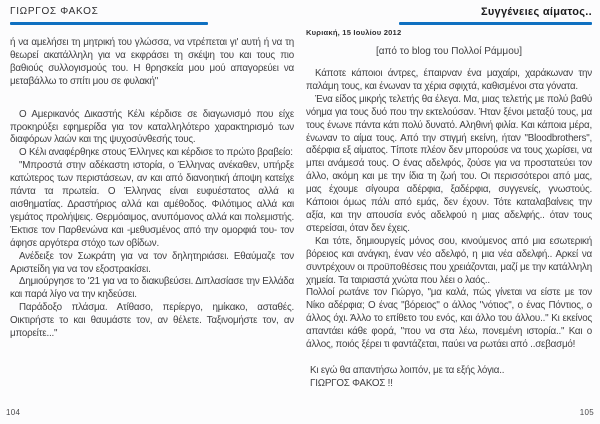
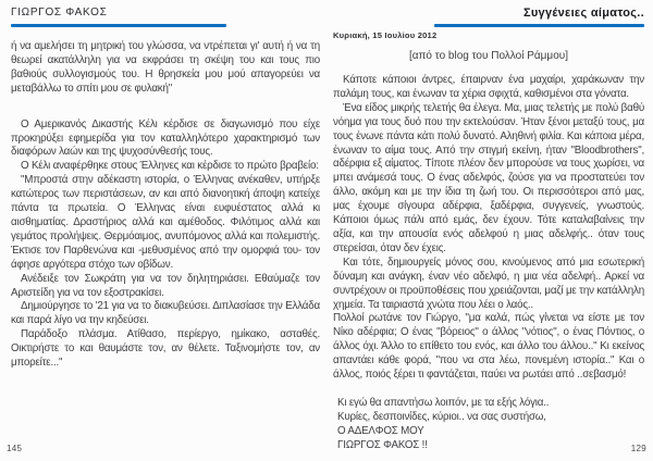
  ΓΙΩΡΓΟΣ ΦΑΚΟΣ
  ή να αμελήσει τη μητρική του γλώσσα, να ντρέπεται γι' αυτή ή να τη θεωρεί ακατάλληλη για να εκφράσει τη σκέψη του και τους πιο βαθιούς συλλογισμούς του. Η θρησκεία μου μού απαγορεύει να μεταβάλλω το σπίτι μου σε φυλακή"
  Ο Αμερικανός Δικαστής Κέλι κέρδισε σε διαγωνισμό που είχε προκηρύξει εφημερίδα για τον καταλληλότερο χαρακτηρισμό των διαφόρων λαών και της ψυχοσύνθεσής τους.
  Ο Κέλι αναφέρθηκε στους Έλληνες και κέρδισε το πρώτο βραβείο:
  "Μπροστά στην αδέκαστη ιστορία, ο Έλληνας ανέκαθεν, υπήρξε κατώτερος των περιστάσεων, αν και από διανοητική άποψη κατείχε πάντα τα πρωτεία. Ο Έλληνας είναι ευφυέστατος αλλά κι αισθηματίας. Δραστήριος αλλά και αμέθοδος. Φιλότιμος αλλά και γεμάτος προλήψεις. Θερμόαιμος, ανυπόμονος αλλά και πολεμιστής. Έκτισε τον Παρθενώνα και -μεθυσμένος από την ομορφιά του- τον άφησε αργότερα στόχο των οβίδων.
  Ανέδειξε τον Σωκράτη για να τον δηλητηριάσει. Εθαύμαζε τον Αριστείδη για να τον εξοστρακίσει.
  Δημιούργησε το '21 για να το διακυβεύσει. Διπλασίασε την Ελλάδα και παρά λίγο να την κηδεύσει.
  Παράδοξο πλάσμα. Ατίθασο, περίεργο, ημίκακο, ασταθές. Οικτιρήστε το και θαυμάστε τον, αν θέλετε. Ταξινομήστε τον, αν μπορείτε..."
  Συγγένειες αίματος..
  Κυριακή, 15 Ιουλίου 2012
  [από το blog του Πολλοί Ράμμου]
  Κάποτε κάποιοι άντρες, έπαιρναν ένα μαχαίρι, χαράκωναν την παλάμη τους, και ένωναν τα χέρια σφιχτά, καθισμένοι στα γόνατα.
  Ένα είδος μικρής τελετής θα έλεγα. Μα, μιας τελετής με πολύ βαθύ νόημα για τους δυό που την εκτελούσαν. Ήταν ξένοι μεταξύ τους, μα τους ένωνε πάντα κάτι πολύ δυνατό. Αληθινή φιλία. Και κάποια μέρα, ένωναν το αίμα τους. Από την στιγμή εκείνη, ήταν "Bloodbrothers", αδέρφια εξ αίματος. Τίποτε πλέον δεν μπορούσε να τους χωρίσει, να μπει ανάμεσά τους. Ο ένας αδελφός, ζούσε για να προστατεύει τον άλλο, ακόμη και με την ίδια τη ζωή του. Οι περισσότεροι από μας, μας έχουμε σίγουρα αδέρφια, ξαδέρφια, συγγενείς, γνωστούς. Κάποιοι όμως πάλι από εμάς, δεν έχουν. Τότε καταλαβαίνεις την αξία, και την απουσία ενός αδελφού η μιας αδελφής.. όταν τους στερείσαι, όταν δεν έχεις.
- Και τότε, δημιουργείς μόνος σου, κινούμενος από μια εσωτερική βόρειος και ανάγκη, έναν νέο αδελφό, η μια νέα αδελφή.. Αρκεί να συντρέχουν οι προϋποθέσεις που χρειάζονται, μαζί με την κατάλληλη χημεία. Τα ταιριαστά χνώτα που λέει ο λαός..
+ Και τότε, δημιουργείς μόνος σου, κινούμενος από μια εσωτερική δύναμη και ανάγκη, έναν νέο αδελφό, η μια νέα αδελφή.. Αρκεί να συντρέχουν οι προϋποθέσεις που χρειάζονται, μαζί με την κατάλληλη χημεία. Τα ταιριαστά χνώτα που λέει ο λαός..
  Πολλοί ρωτάνε τον Γιώργο, "μα καλά, πώς γίνεται να είστε με τον Νίκο αδέρφια; Ο ένας "βόρειος" ο άλλος "νότιος", ο ένας Πόντιος, ο άλλος όχι. Άλλο το επίθετο του ενός, και άλλο του άλλου.." Κι εκείνος απαντάει κάθε φορά, "που να στα λέω, πονεμένη ιστορία.." Και ο άλλος, ποιός ξέρει τι φαντάζεται, παύει να ρωτάει από ..σεβασμό!
  Κι εγώ θα απαντήσω λοιπόν, με τα εξής λόγια..
+ Κυρίες, δεσποινίδες, κύριοι.. να σας συστήσω,
+ Ο ΑΔΕΛΦΟΣ ΜΟΥ
  ΓΙΩΡΓΟΣ ΦΑΚΟΣ !!
- 104
+ 145
- 105
+ 129
